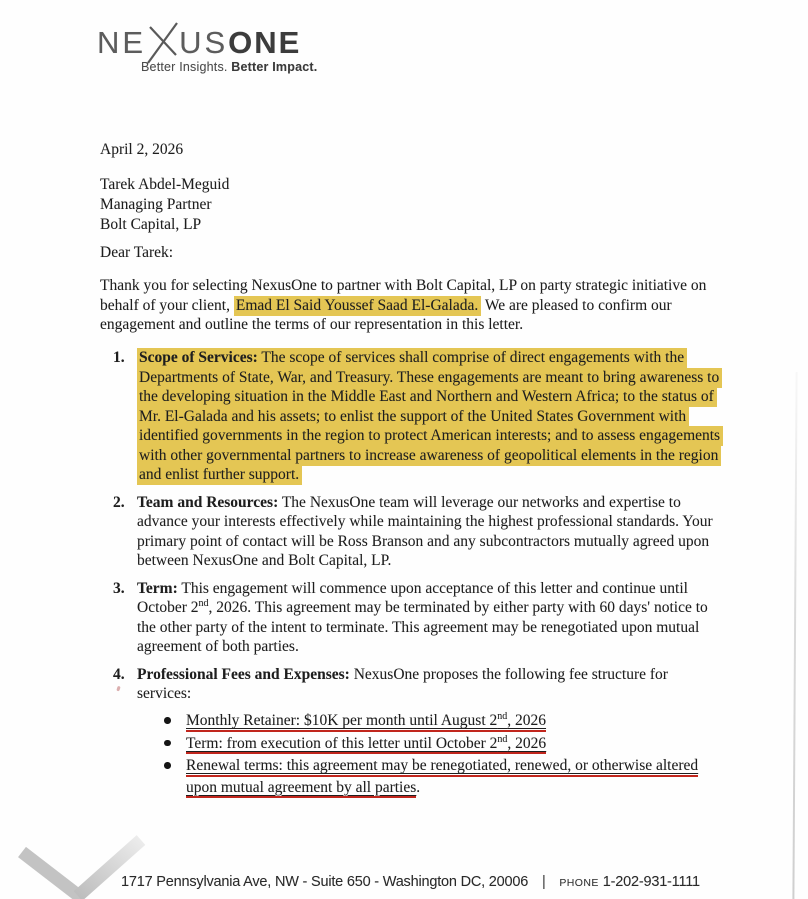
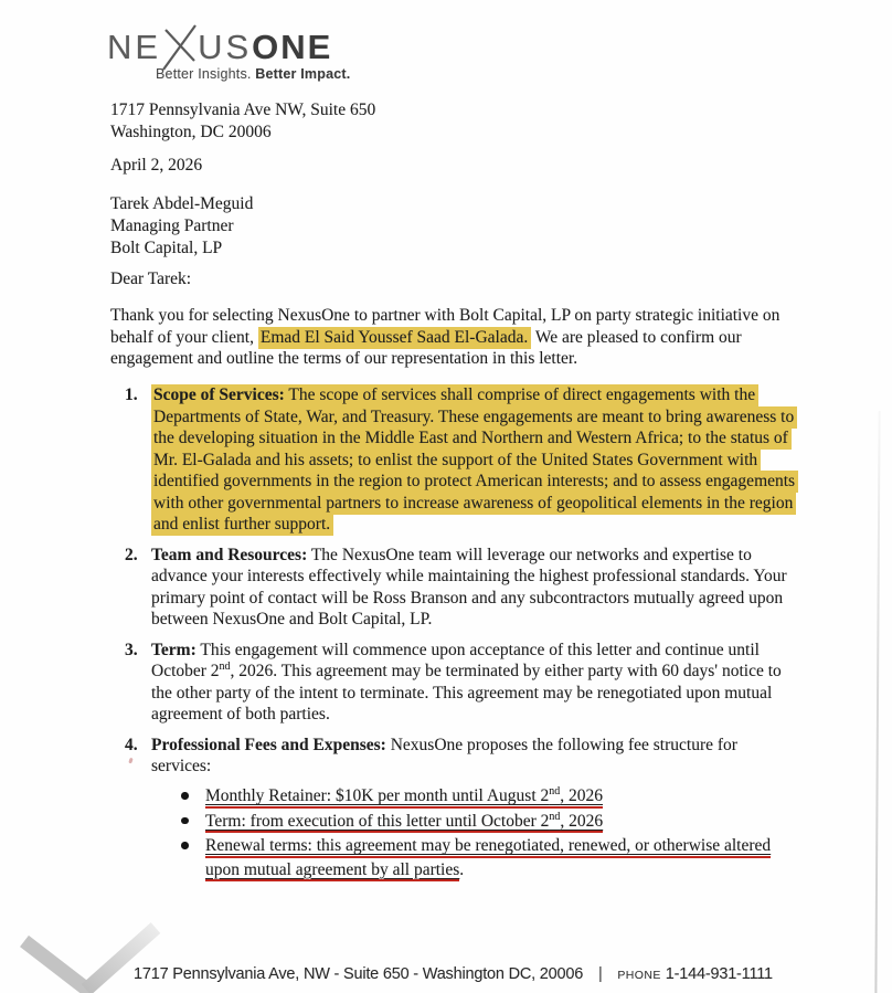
  NE
  US
  ONE
  Better Insights. Better Impact.
+ 1717 Pennsylvania Ave NW, Suite 650
+ Washington, DC 20006
  April 2, 2026
  Tarek Abdel-Meguid
  Managing Partner
  Bolt Capital, LP
  Dear Tarek:
  Thank you for selecting NexusOne to partner with Bolt Capital, LP on party strategic initiative on behalf of your client, Emad El Said Youssef Saad El-Galada. We are pleased to confirm our engagement and outline the terms of our representation in this letter.
  1.
  Scope of Services: The scope of services shall comprise of direct engagements with the Departments of State, War, and Treasury. These engagements are meant to bring awareness to the developing situation in the Middle East and Northern and Western Africa; to the status of Mr. El-Galada and his assets; to enlist the support of the United States Government with identified governments in the region to protect American interests; and to assess engagements with other governmental partners to increase awareness of geopolitical elements in the region and enlist further support.
  2.
  Team and Resources: The NexusOne team will leverage our networks and expertise to advance your interests effectively while maintaining the highest professional standards. Your primary point of contact will be Ross Branson and any subcontractors mutually agreed upon between NexusOne and Bolt Capital, LP.
  3.
  Term: This engagement will commence upon acceptance of this letter and continue until October 2nd, 2026. This agreement may be terminated by either party with 60 days' notice to the other party of the intent to terminate. This agreement may be renegotiated upon mutual agreement of both parties.
  4.
  Professional Fees and Expenses: NexusOne proposes the following fee structure for services:
  Monthly Retainer: $10K per month until August 2nd, 2026
  Term: from execution of this letter until October 2nd, 2026
  Renewal terms: this agreement may be renegotiated, renewed, or otherwise altered upon mutual agreement by all parties.
- 1717 Pennsylvania Ave, NW - Suite 650 - Washington DC, 20006 | PHONE 1-202-931-1111
+ 1717 Pennsylvania Ave, NW - Suite 650 - Washington DC, 20006 | PHONE 1-144-931-1111
